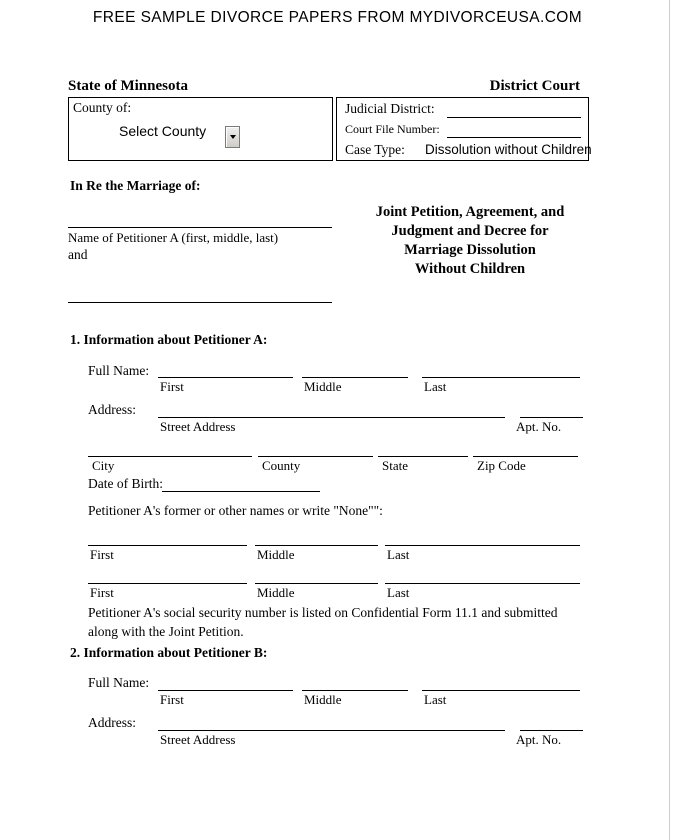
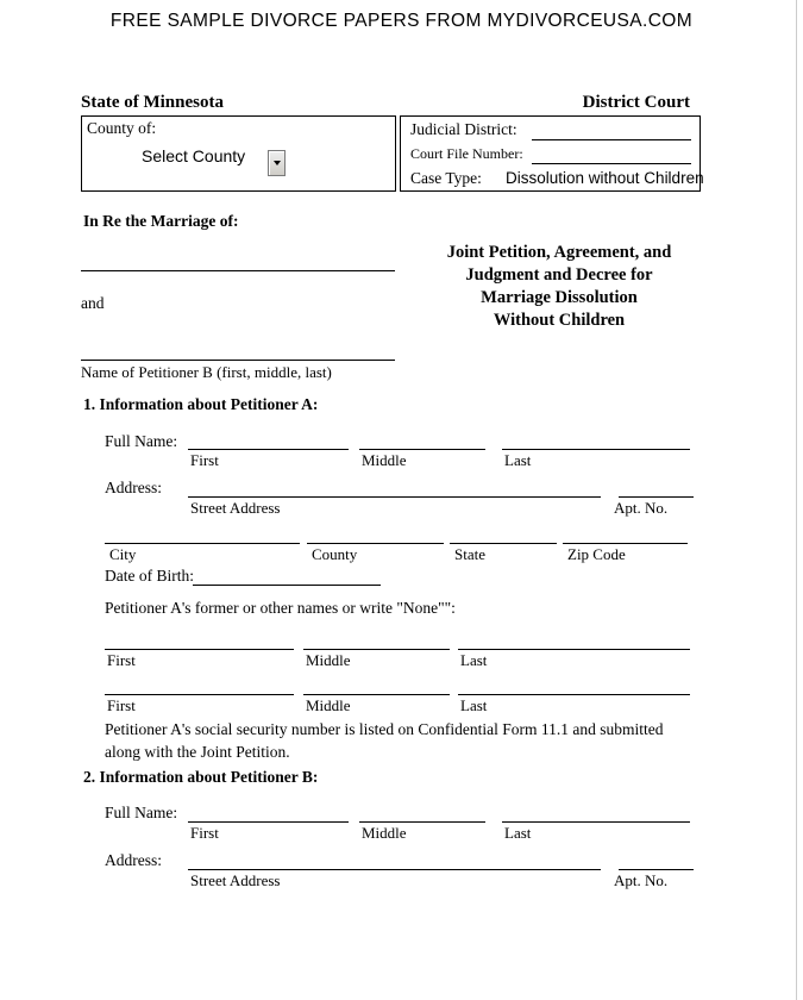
  FREE SAMPLE DIVORCE PAPERS FROM MYDIVORCEUSA.COM
  State of Minnesota
  District Court
  County of:
  Select County
  Judicial District:
  Court File Number:
  Case Type:
  Dissolution without Children
  In Re the Marriage of:
- Name of Petitioner A (first, middle, last)
  and
  Joint Petition, Agreement, and
  Judgment and Decree for
  Marriage Dissolution
  Without Children
+ Name of Petitioner B (first, middle, last)
  1. Information about Petitioner A:
  Full Name:
  First
  Middle
  Last
  Address:
  Street Address
  Apt. No.
  City
  County
  State
  Zip Code
  Date of Birth:
  Petitioner A's former or other names or write "None"":
  First
  Middle
  Last
  First
  Middle
  Last
  Petitioner A's social security number is listed on Confidential Form 11.1 and submitted along with the Joint Petition.
  2. Information about Petitioner B:
  Full Name:
  First
  Middle
  Last
  Address:
  Street Address
  Apt. No.
